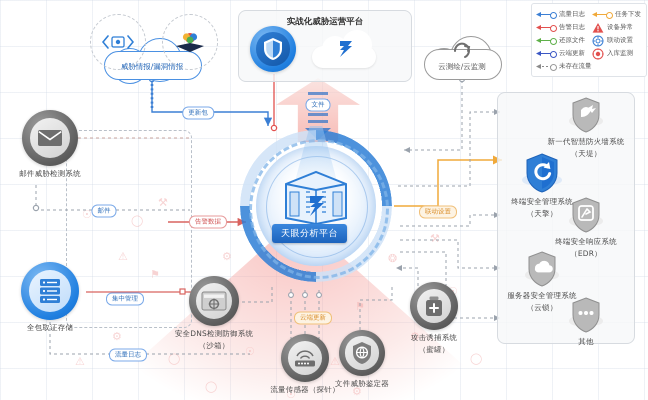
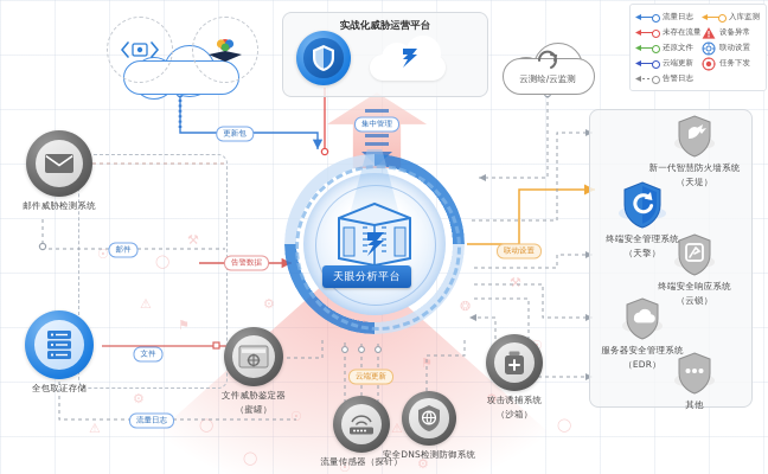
  ☉
  ◯
  ⚙
  ⚠
  ⚑
  ⚙
  ❂
  ◯
  ⚒
  ⚠
  ⚒
  实战化威胁运营平台
- 威胁情报/漏洞情报
  云测绘/云监测
  邮件威胁检测系统
  全包取证存储
- 安全DNS检测防御系统
+ 文件威胁鉴定器
- （沙箱）
+ （蜜罐）
  流量传感器（探针）
- 文件威胁鉴定器
+ 安全DNS检测防御系统
  攻击诱捕系统
- （蜜罐）
+ （沙箱）
  天眼分析平台
  新一代智慧防火墙系统
  （天堤）
  终端安全管理系统
  （天擎）
  终端安全响应系统
- （EDR）
+ （云锁）
  服务器安全管理系统
- （云锁）
+ （EDR）
  其他
  更新包
- 文件
+ 集中管理
  邮件
- 集中管理
+ 文件
  流量日志
  告警数据
  联动设置
  云端更新
  流量日志
- 告警日志
+ 未存在流量
  还原文件
  云端更新
- 未存在流量
+ 告警日志
- 任务下发
+ 入库监测
  设备异常
  联动设置
- 入库监测
+ 任务下发
